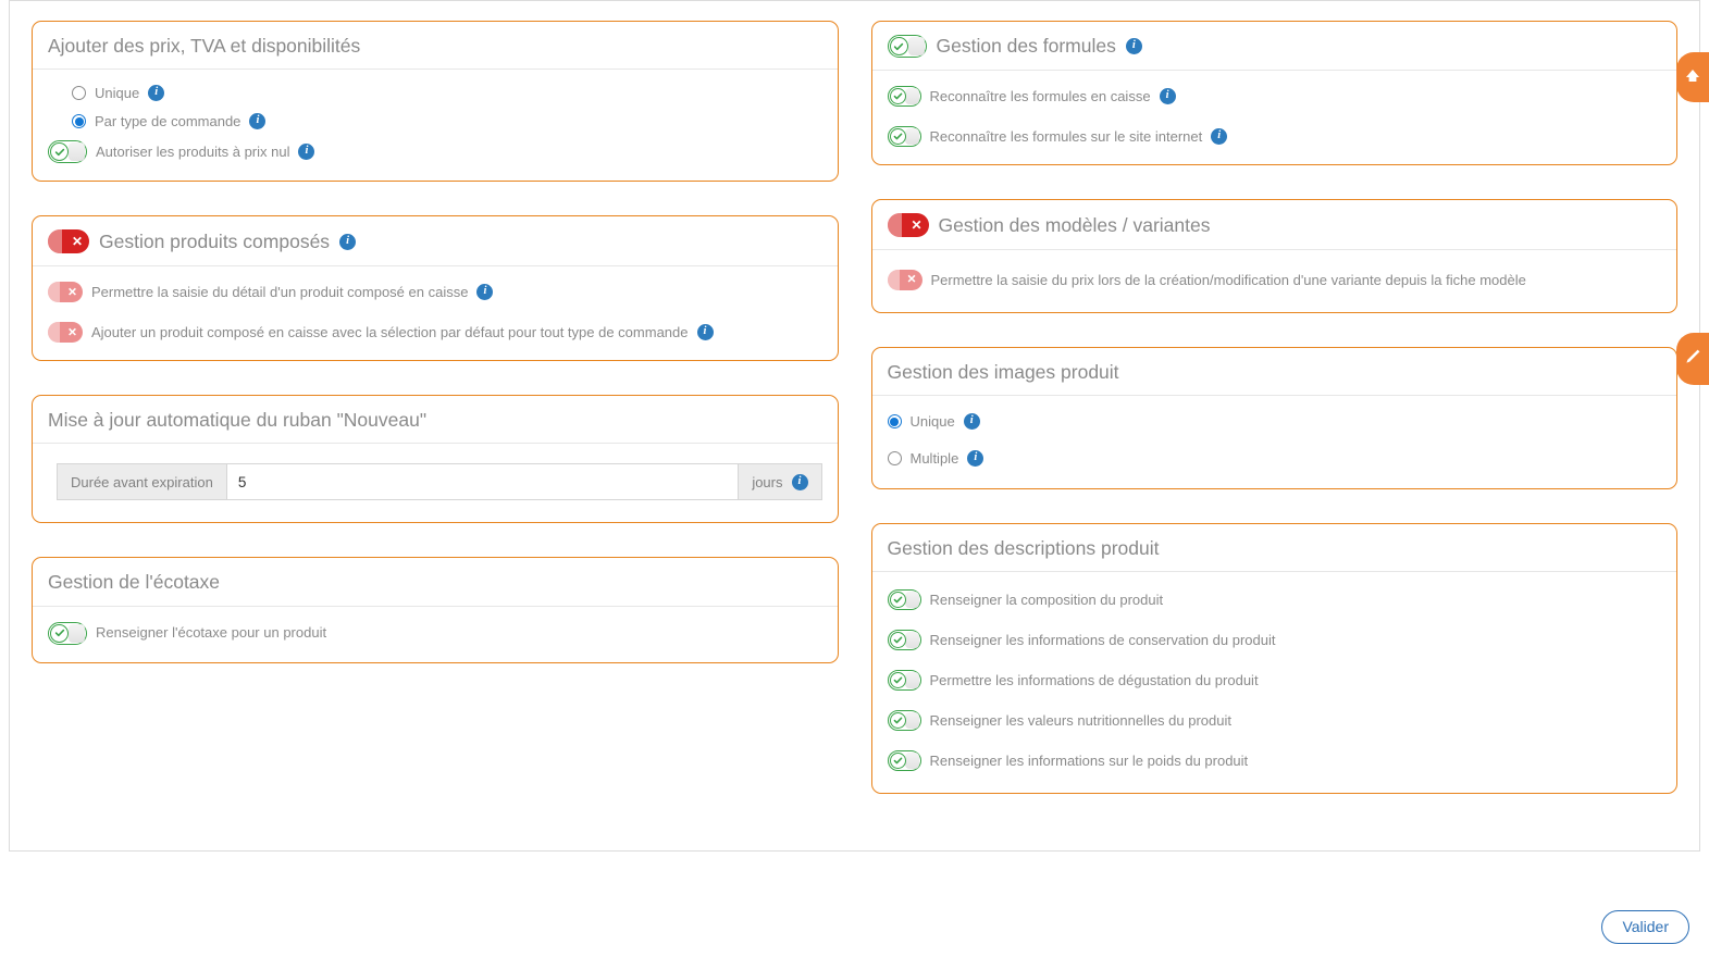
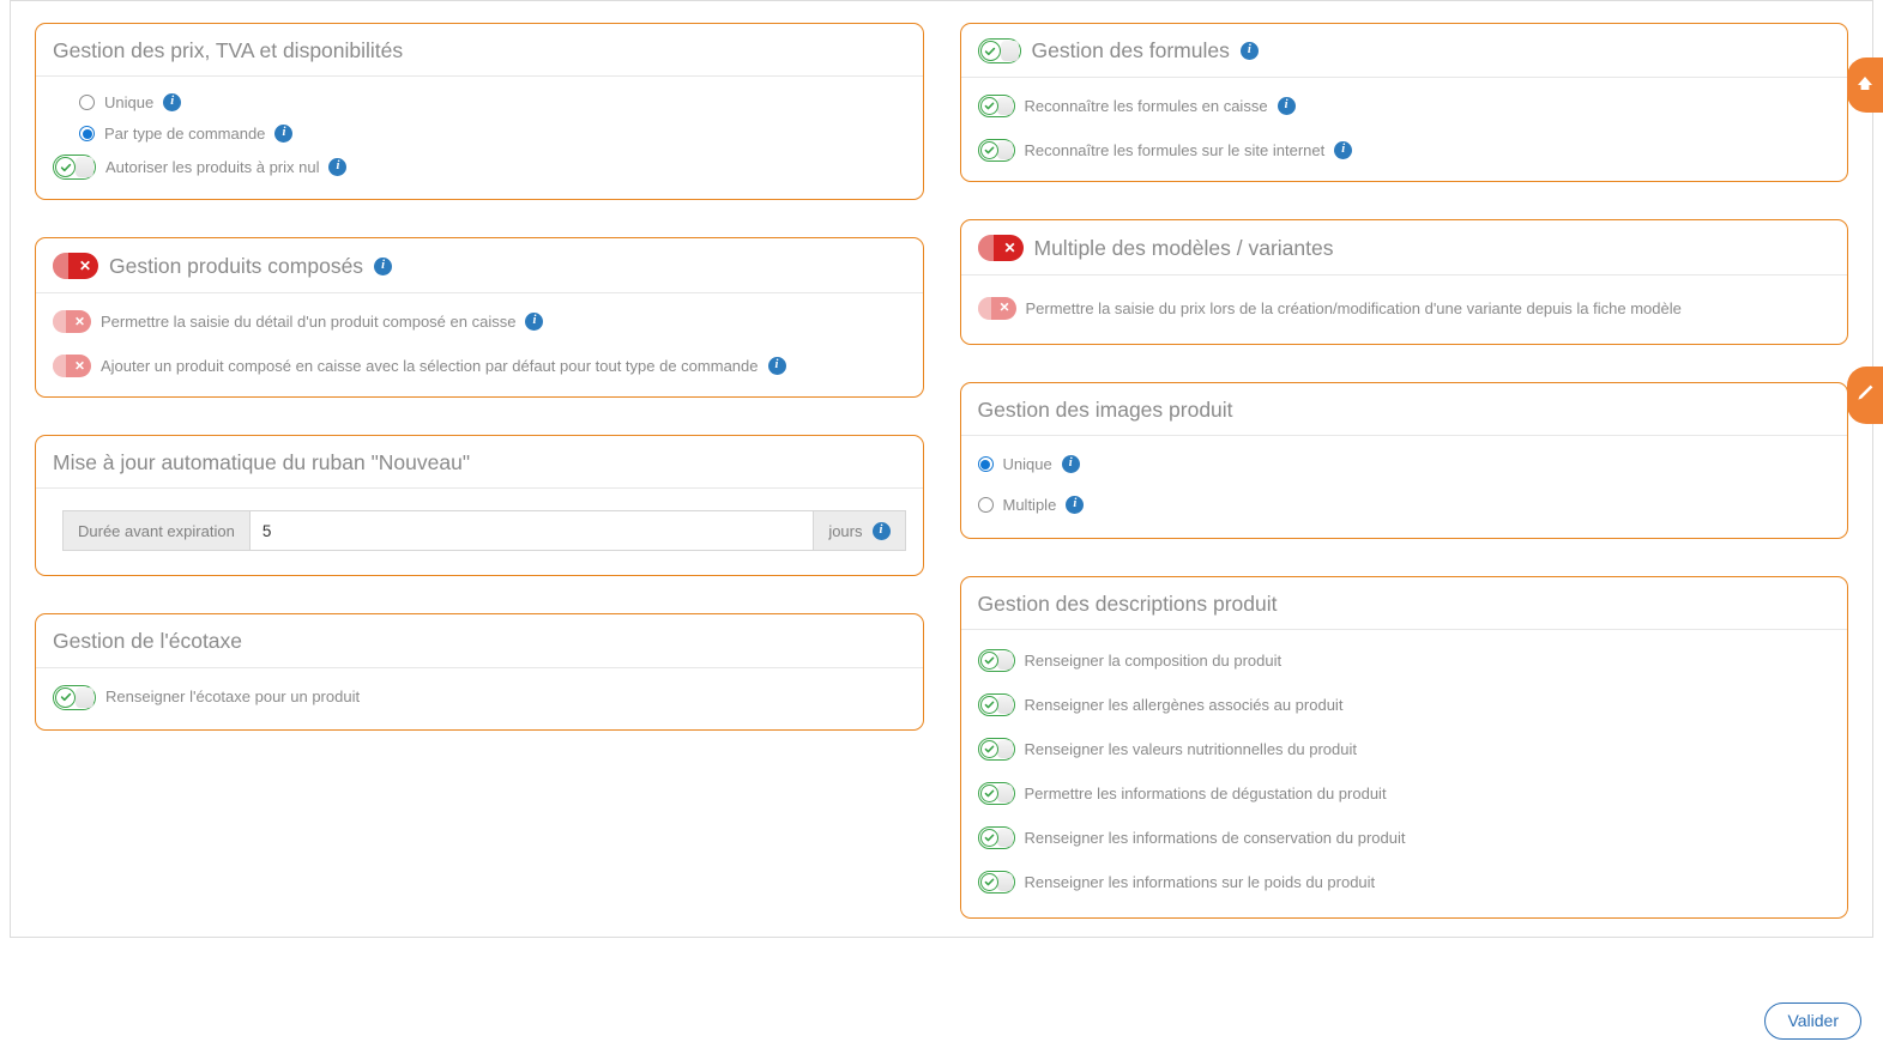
- Ajouter des prix, TVA et disponibilités
+ Gestion des prix, TVA et disponibilités
  Unique
  i
  Par type de commande
  i
  Autoriser les produits à prix nul
  i
  ✕
  Gestion produits composés
  i
  ✕
  Permettre la saisie du détail d'un produit composé en caisse
  i
  ✕
  Ajouter un produit composé en caisse avec la sélection par défaut pour tout type de commande
  i
  Mise à jour automatique du ruban "Nouveau"
  Durée avant expiration
  5
  jours
  i
  Gestion de l'écotaxe
  Renseigner l'écotaxe pour un produit
  Gestion des formules
  i
  Reconnaître les formules en caisse
  i
  Reconnaître les formules sur le site internet
  i
  ✕
- Gestion des modèles / variantes
+ Multiple des modèles / variantes
  ✕
  Permettre la saisie du prix lors de la création/modification d'une variante depuis la fiche modèle
  Gestion des images produit
  Unique
  i
  Multiple
  i
  Gestion des descriptions produit
  Renseigner la composition du produit
+ Renseigner les allergènes associés au produit
- Renseigner les informations de conservation du produit
+ Renseigner les valeurs nutritionnelles du produit
  Permettre les informations de dégustation du produit
- Renseigner les valeurs nutritionnelles du produit
+ Renseigner les informations de conservation du produit
  Renseigner les informations sur le poids du produit
  Valider
